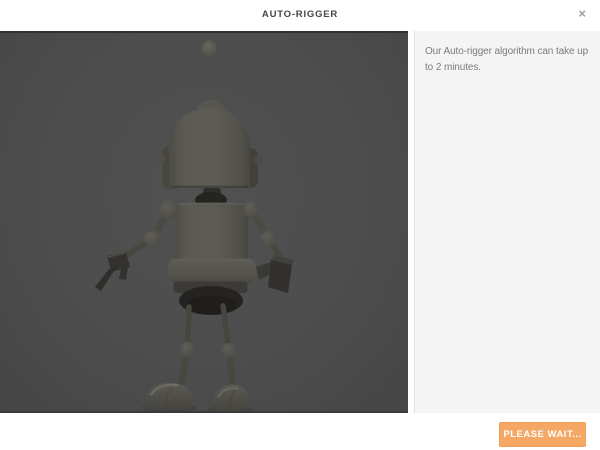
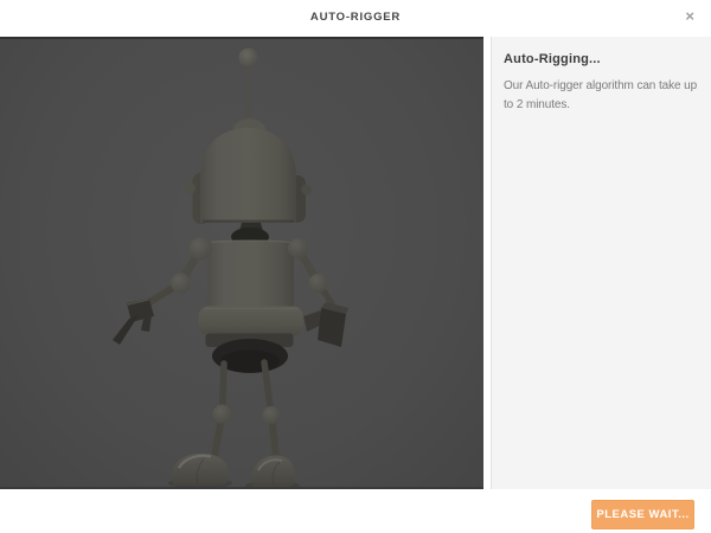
  AUTO-RIGGER
  ×
+ Auto-Rigging...
  Our Auto-rigger algorithm can take up to 2 minutes.
  PLEASE WAIT...
